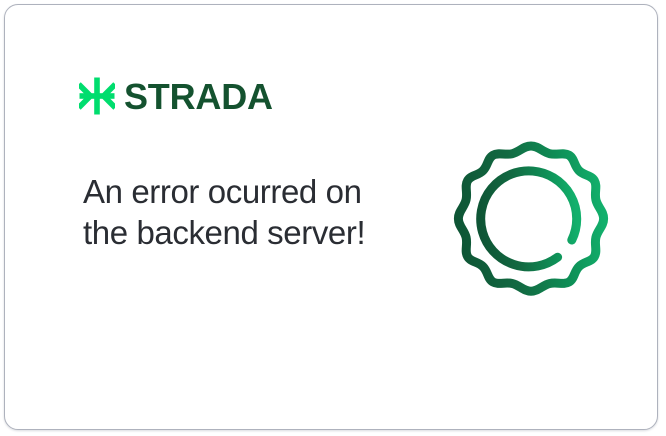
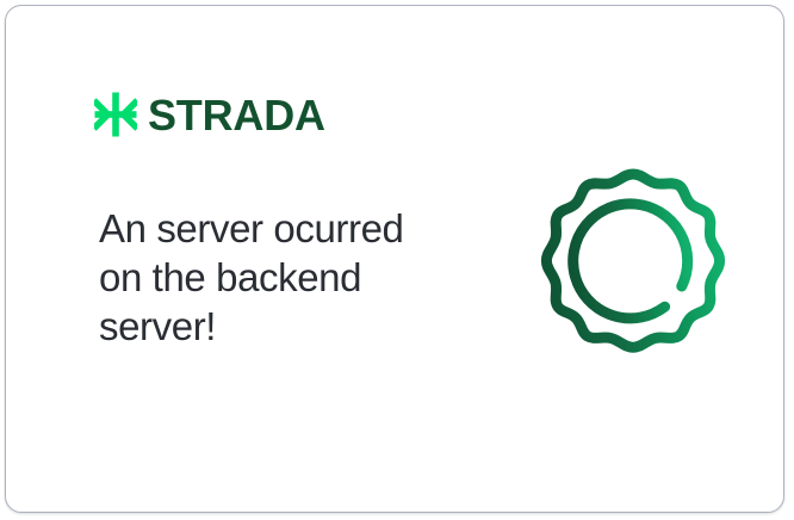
  STRADA
- An error ocurred on the backend server!
+ An server ocurred on the backend server!
